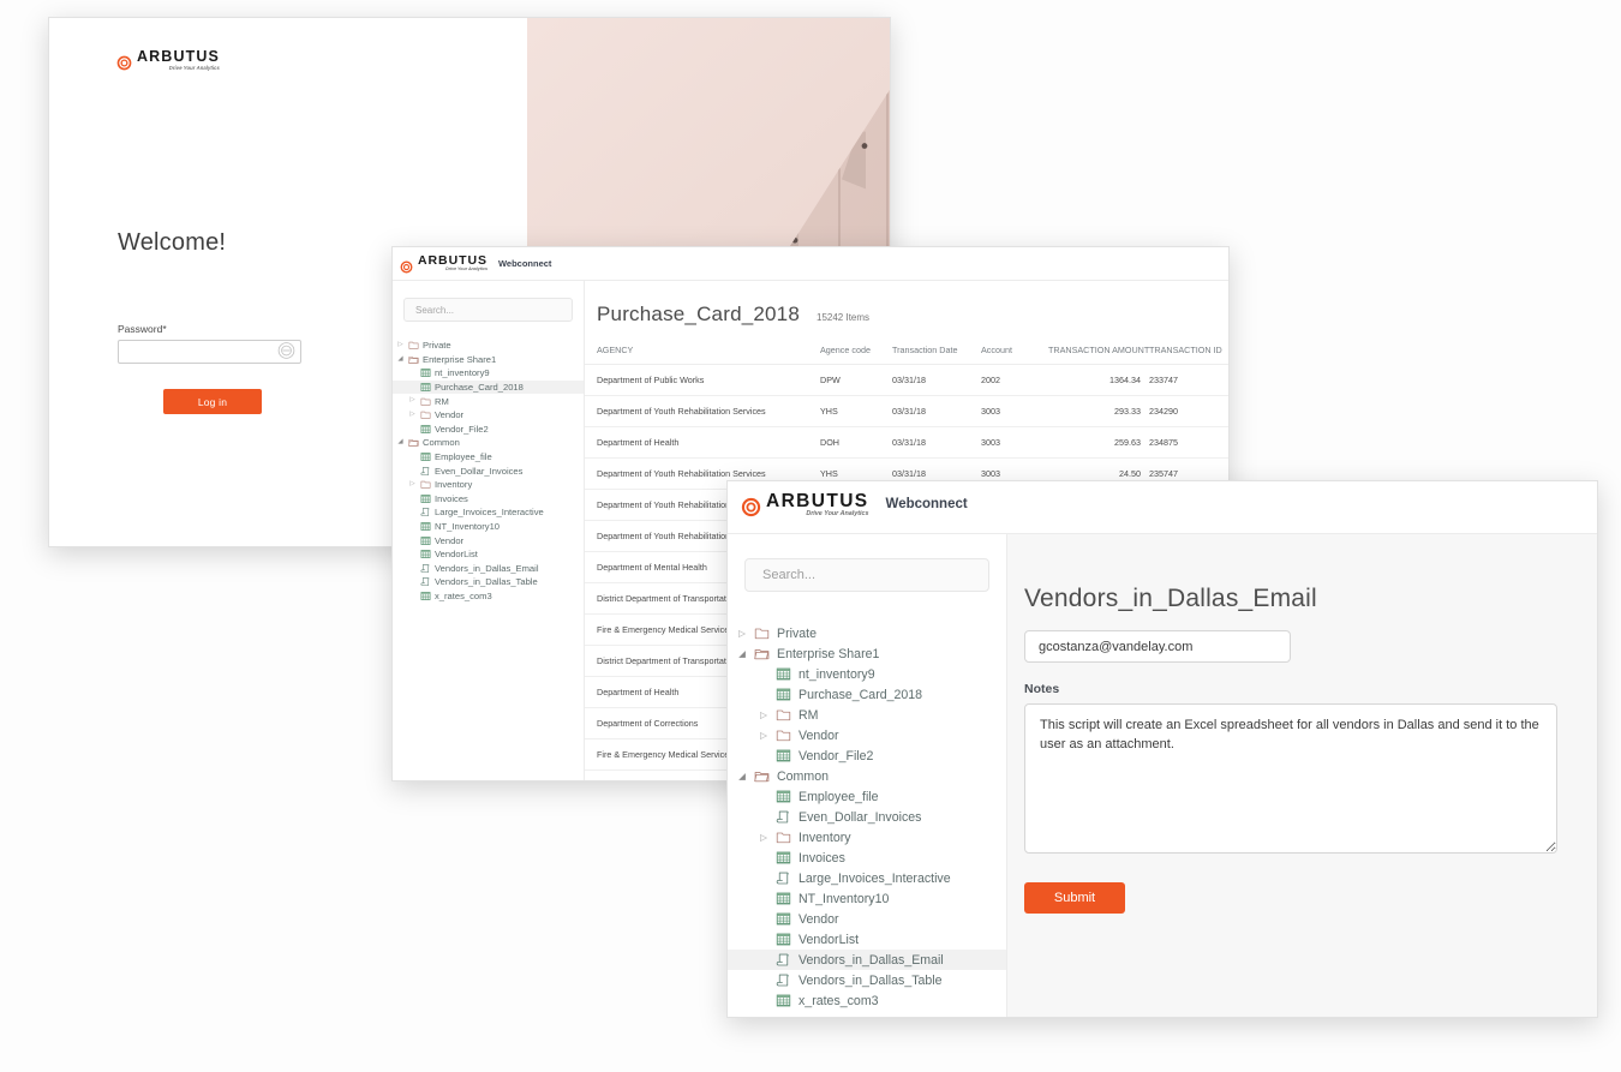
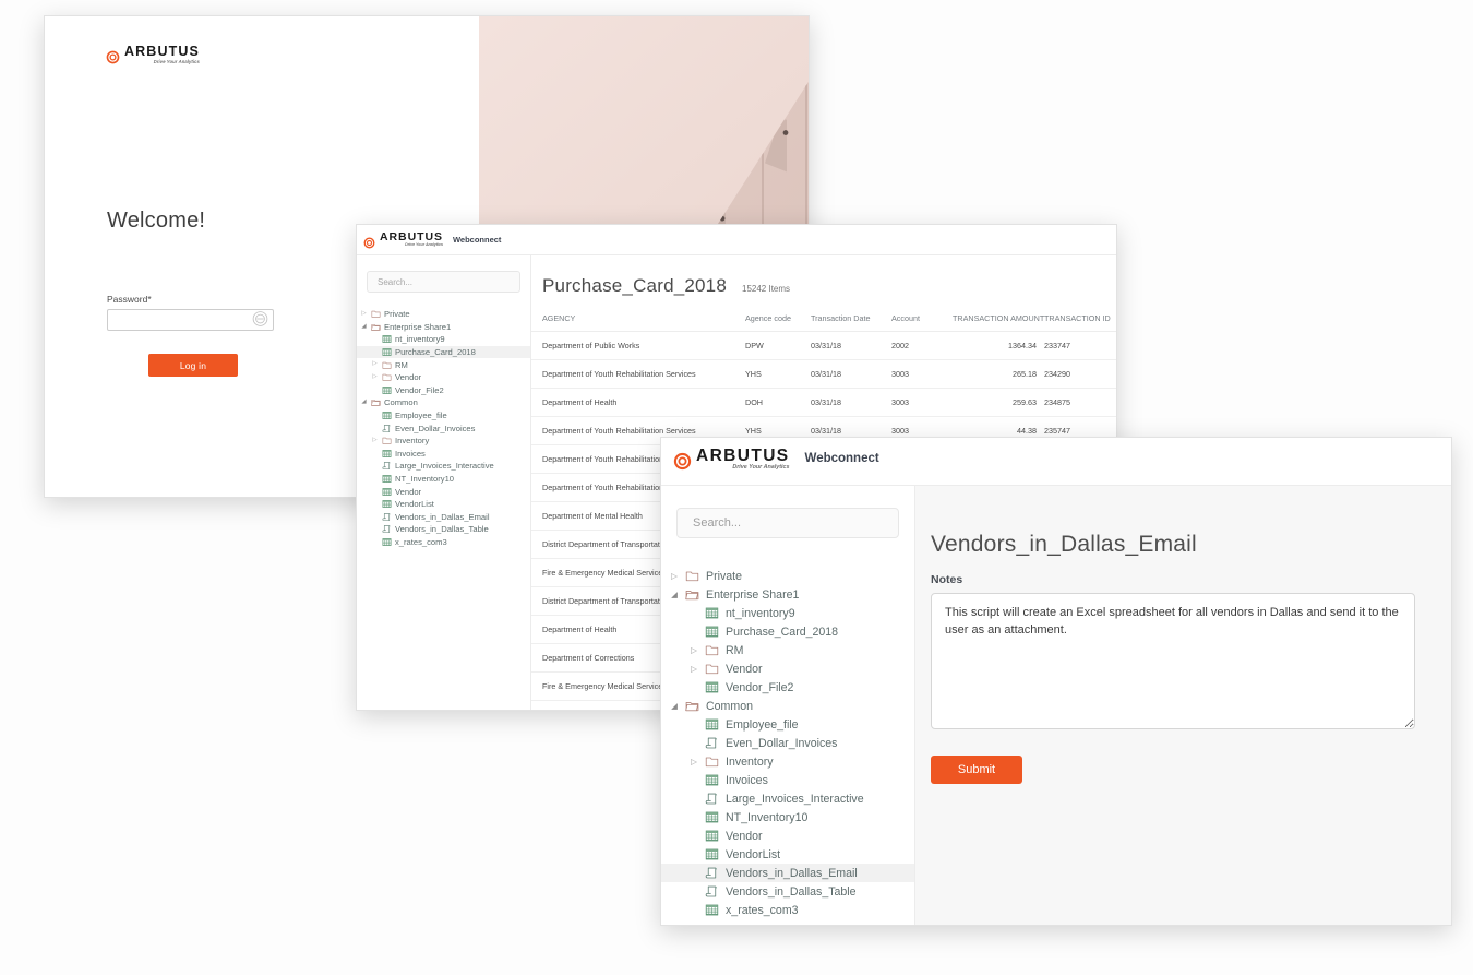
  ARBUTUS
  Welcome!
  Password*
  Log in
  ARBUTUS
  Webconnect
  Search...
  Private
  Enterprise Share1
  nt_inventory9
  Purchase_Card_2018
  RM
  Vendor
  Vendor_File2
  Common
  Employee_file
  Even_Dollar_Invoices
  Inventory
  Invoices
  Large_Invoices_Interactive
  NT_Inventory10
  Vendor
  VendorList
  Vendors_in_Dallas_Email
  Vendors_in_Dallas_Table
  x_rates_com3
  Purchase_Card_2018
  15242 Items
  AGENCY	Agence code	Transaction Date	Account	TRANSACTION AMOUNT	TRANSACTION ID
  Department of Public Works	DPW	03/31/18	2002	1364.34	233747
- Department of Youth Rehabilitation Services	YHS	03/31/18	3003	293.33	234290
+ Department of Youth Rehabilitation Services	YHS	03/31/18	3003	265.18	234290
  Department of Health	DOH	03/31/18	3003	259.63	234875
- Department of Youth Rehabilitation Services	YHS	03/31/18	3003	24.50	235747
+ Department of Youth Rehabilitation Services	YHS	03/31/18	3003	44.38	235747
  Department of Youth Rehabilitatio
  Department of Mental Health
  District Department of Transportat
  Fire & Emergency Medical Servic
  District Department of Transportat
  Department of Health
  Department of Corrections
  Fire & Emergency Medical Servic
  ARBUTUS
  Webconnect
  Search...
  ▷
  Private
  ◢
  Enterprise Share1
  nt_inventory9
  Purchase_Card_2018
  ▷
  RM
  ▷
  Vendor
  Vendor_File2
  ◢
  Common
  Employee_file
  Even_Dollar_Invoices
  ▷
  Inventory
  Invoices
  Large_Invoices_Interactive
  NT_Inventory10
  Vendor
  VendorList
  Vendors_in_Dallas_Email
  Vendors_in_Dallas_Table
  x_rates_com3
  Vendors_in_Dallas_Email
- gcostanza@vandelay.com
  Notes
